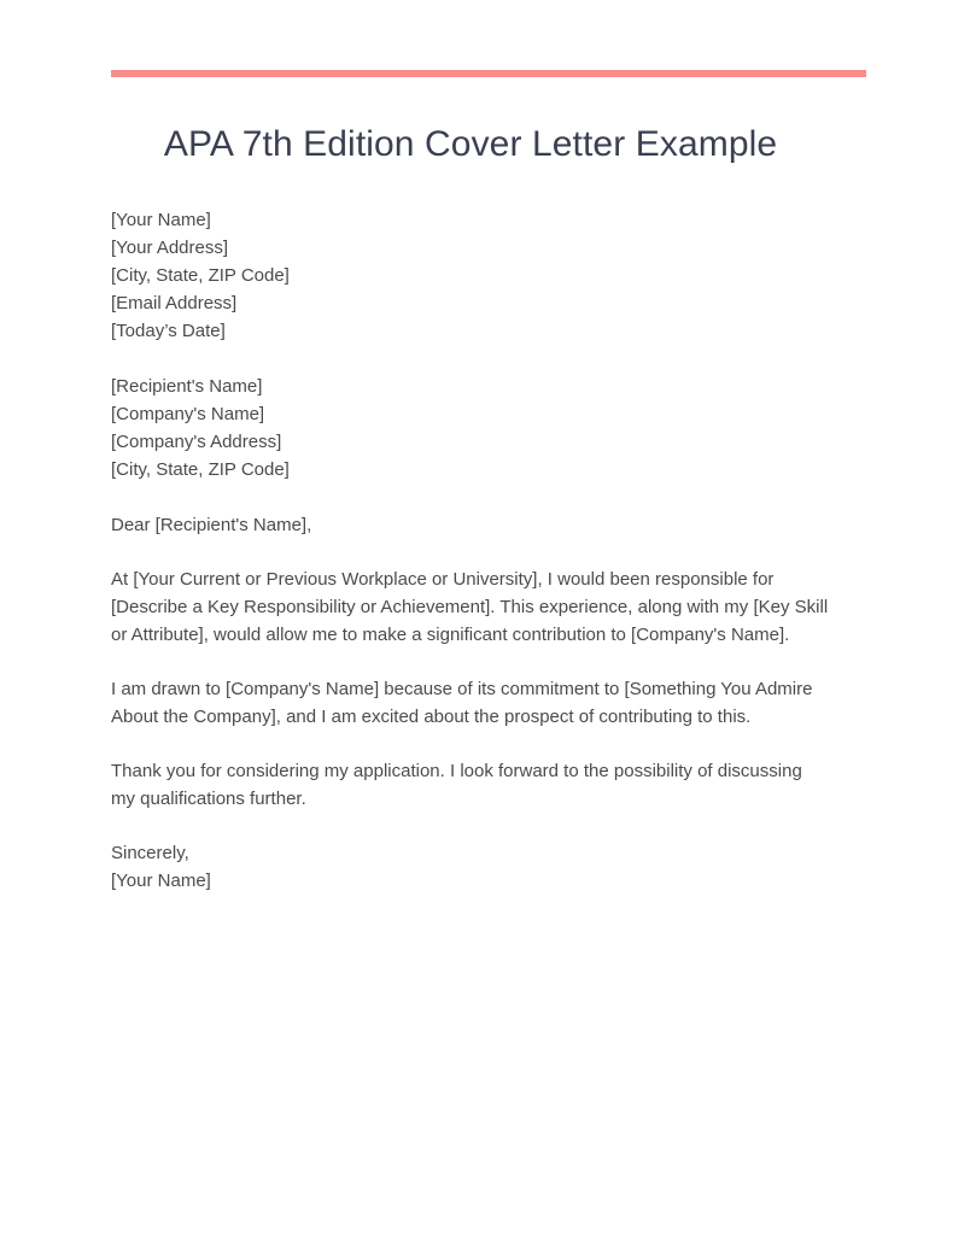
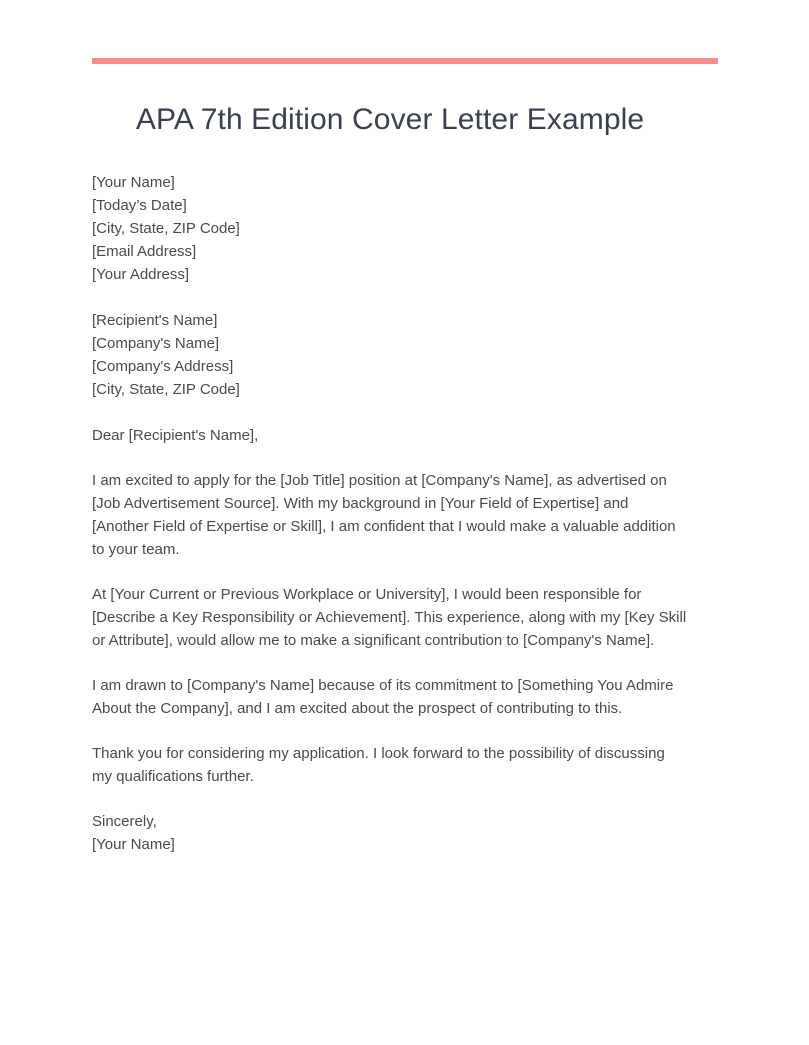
  APA 7th Edition Cover Letter Example
  [Your Name]
- [Your Address]
+ [Today’s Date]
  [City, State, ZIP Code]
  [Email Address]
- [Today’s Date]
+ [Your Address]
  [Recipient's Name]
  [Company's Name]
  [Company's Address]
  [City, State, ZIP Code]
  Dear [Recipient's Name],
+ I am excited to apply for the [Job Title] position at [Company's Name], as advertised on [Job Advertisement Source]. With my background in [Your Field of Expertise] and [Another Field of Expertise or Skill], I am confident that I would make a valuable addition to your team.
  At [Your Current or Previous Workplace or University], I would been responsible for [Describe a Key Responsibility or Achievement]. This experience, along with my [Key Skill or Attribute], would allow me to make a significant contribution to [Company's Name].
  I am drawn to [Company's Name] because of its commitment to [Something You Admire About the Company], and I am excited about the prospect of contributing to this.
  Thank you for considering my application. I look forward to the possibility of discussing my qualifications further.
  Sincerely,
  [Your Name]
